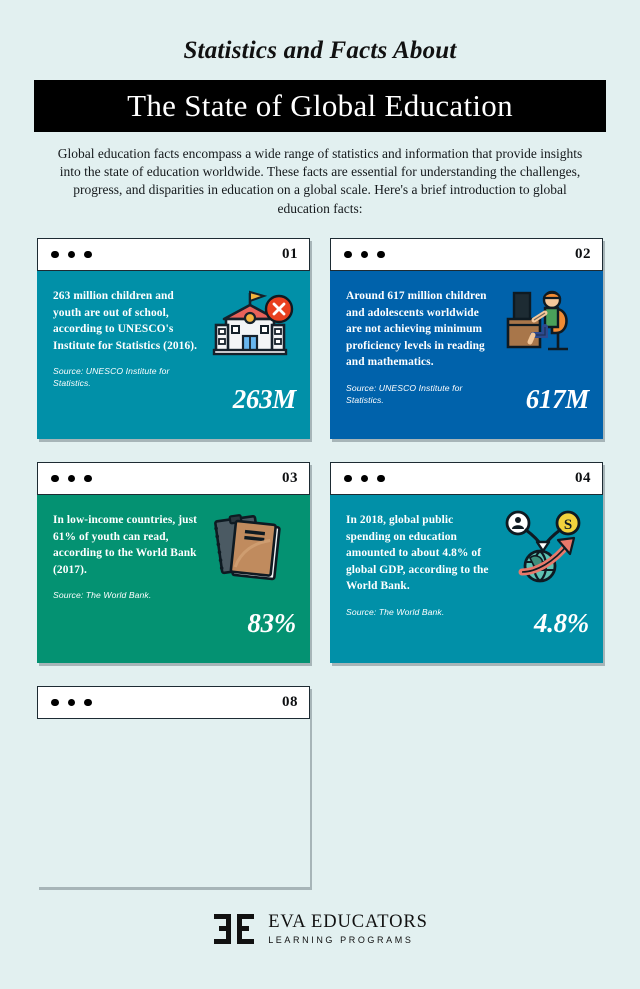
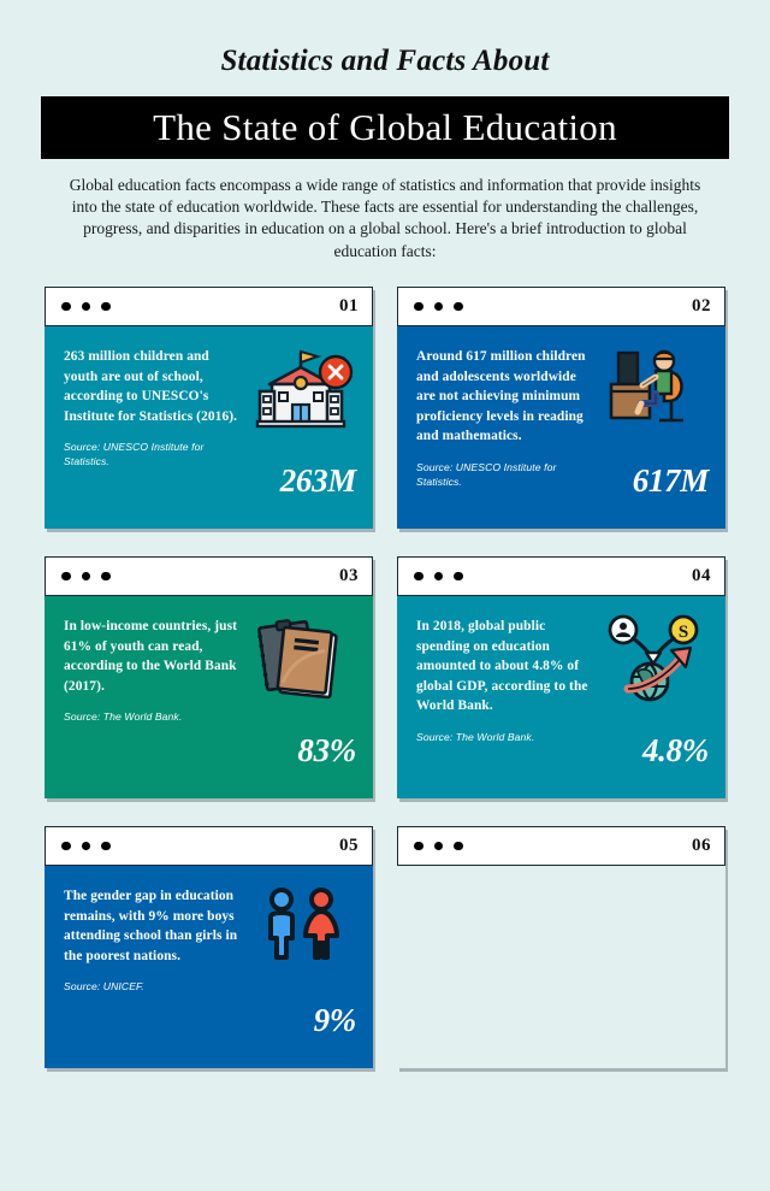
  Statistics and Facts About
  The State of Global Education
- Global education facts encompass a wide range of statistics and information that provide insights into the state of education worldwide. These facts are essential for understanding the challenges, progress, and disparities in education on a global scale. Here's a brief introduction to global education facts:
+ Global education facts encompass a wide range of statistics and information that provide insights into the state of education worldwide. These facts are essential for understanding the challenges, progress, and disparities in education on a global school. Here's a brief introduction to global education facts:
  01
  263 million children and youth are out of school, according to UNESCO's Institute for Statistics (2016).
  Source: UNESCO Institute for Statistics.
  263M
  02
  Around 617 million children and adolescents worldwide are not achieving minimum proficiency levels in reading and mathematics.
  Source: UNESCO Institute for Statistics.
  617M
  03
  In low-income countries, just 61% of youth can read, according to the World Bank (2017).
  Source: The World Bank.
  83%
  04
  In 2018, global public spending on education amounted to about 4.8% of global GDP, according to the World Bank.
  Source: The World Bank.
  S
  4.8%
+ 05
+ The gender gap in education remains, with 9% more boys attending school than girls in the poorest nations.
+ Source: UNICEF.
+ 9%
- 08
+ 06
- EVA EDUCATORS
- LEARNING PROGRAMS
